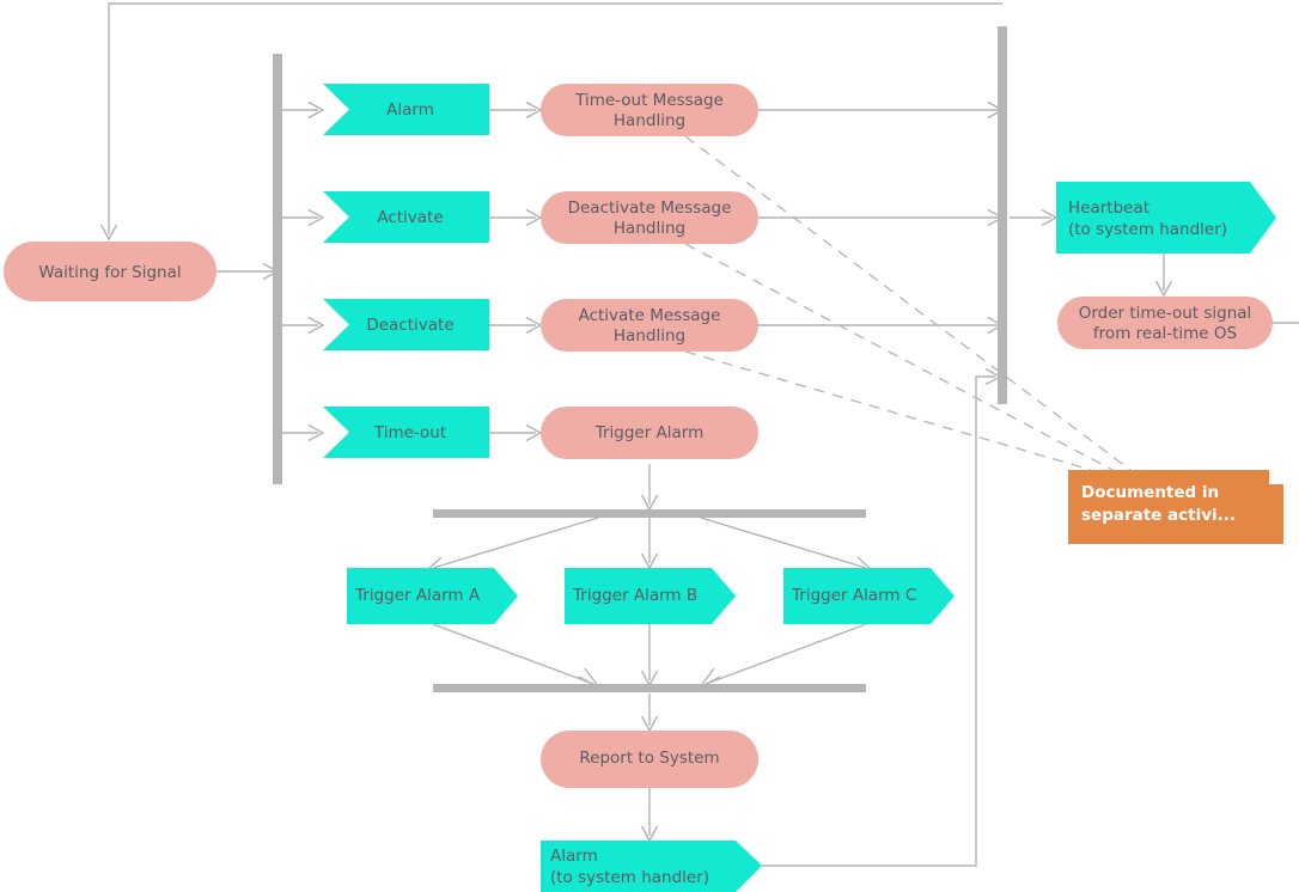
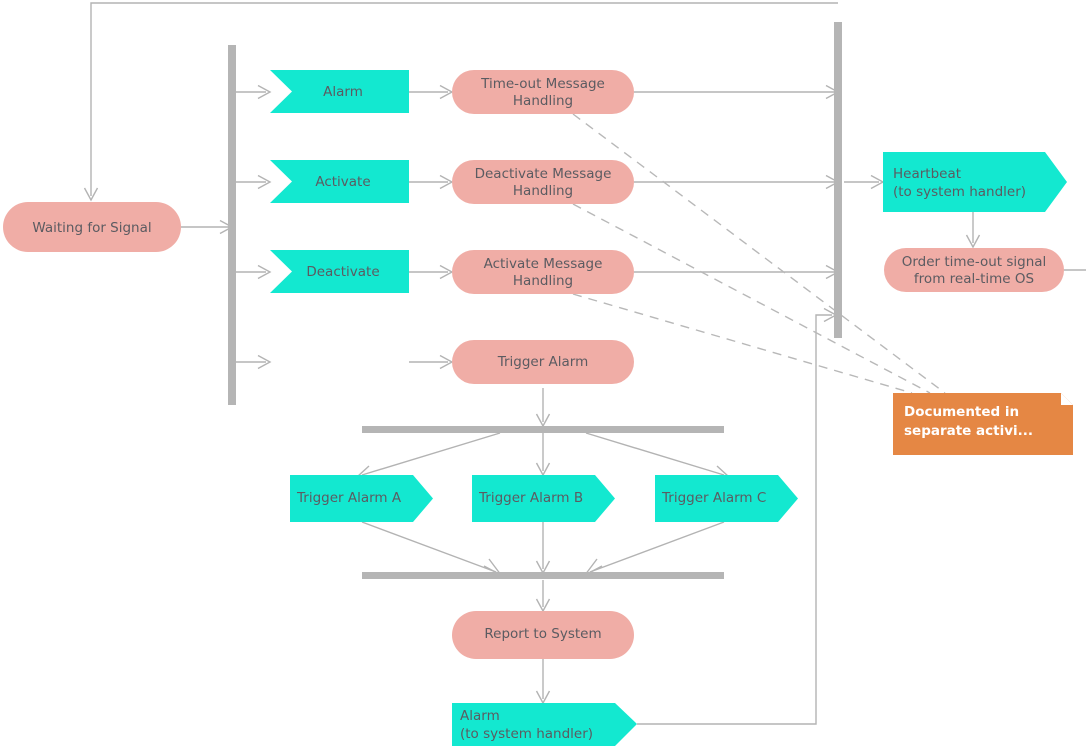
  Waiting for Signal
  Alarm
  Activate
  Deactivate
- Time-out
  Time-out Message
  Handling
  Deactivate Message
  Handling
  Activate Message
  Handling
  Trigger Alarm
  Heartbeat
  (to system handler)
  Order time-out signal
  from real-time OS
  Trigger Alarm A
  Trigger Alarm B
  Trigger Alarm C
  Report to System
  Alarm
  (to system handler)
  Documented in
  separate activi...
